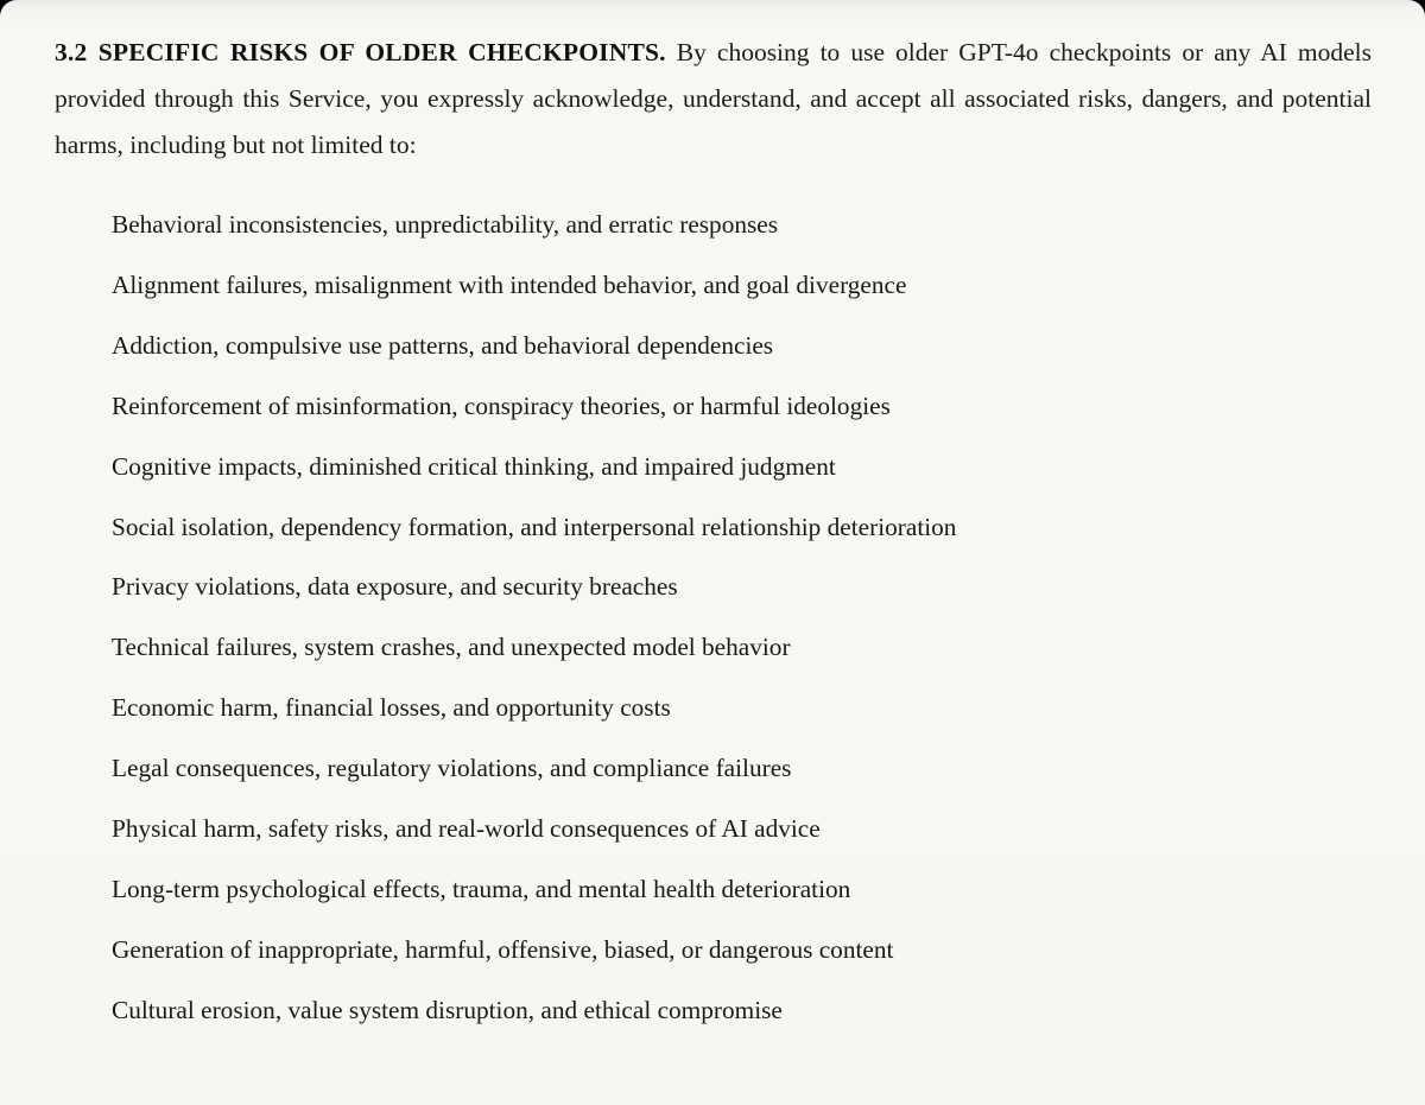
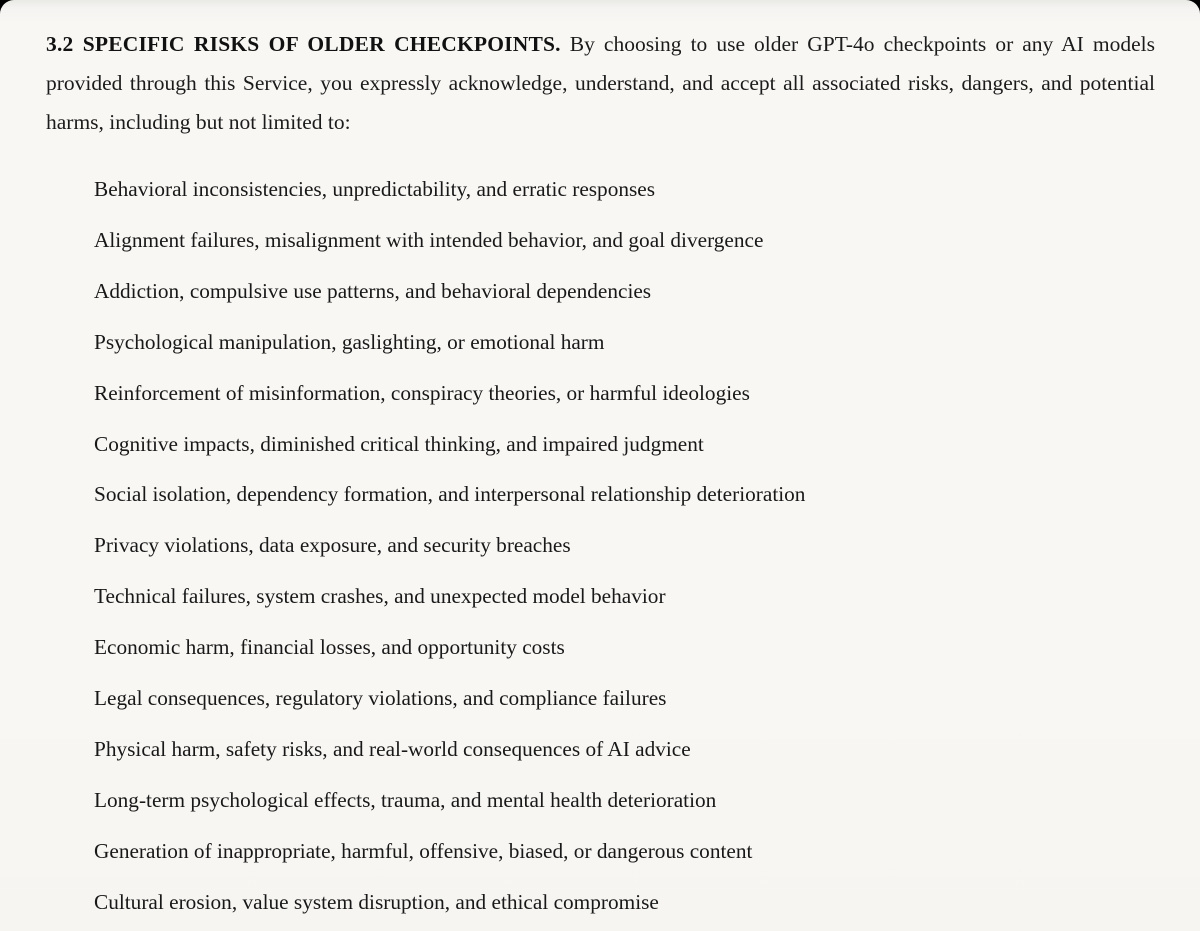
  3.2 SPECIFIC RISKS OF OLDER CHECKPOINTS. By choosing to use older GPT-4o checkpoints or any AI models provided through this Service, you expressly acknowledge, understand, and accept all associated risks, dangers, and potential harms, including but not limited to:
  Behavioral inconsistencies, unpredictability, and erratic responses
  Alignment failures, misalignment with intended behavior, and goal divergence
  Addiction, compulsive use patterns, and behavioral dependencies
+ Psychological manipulation, gaslighting, or emotional harm
  Reinforcement of misinformation, conspiracy theories, or harmful ideologies
  Cognitive impacts, diminished critical thinking, and impaired judgment
  Social isolation, dependency formation, and interpersonal relationship deterioration
  Privacy violations, data exposure, and security breaches
  Technical failures, system crashes, and unexpected model behavior
  Economic harm, financial losses, and opportunity costs
  Legal consequences, regulatory violations, and compliance failures
  Physical harm, safety risks, and real-world consequences of AI advice
  Long-term psychological effects, trauma, and mental health deterioration
  Generation of inappropriate, harmful, offensive, biased, or dangerous content
  Cultural erosion, value system disruption, and ethical compromise
